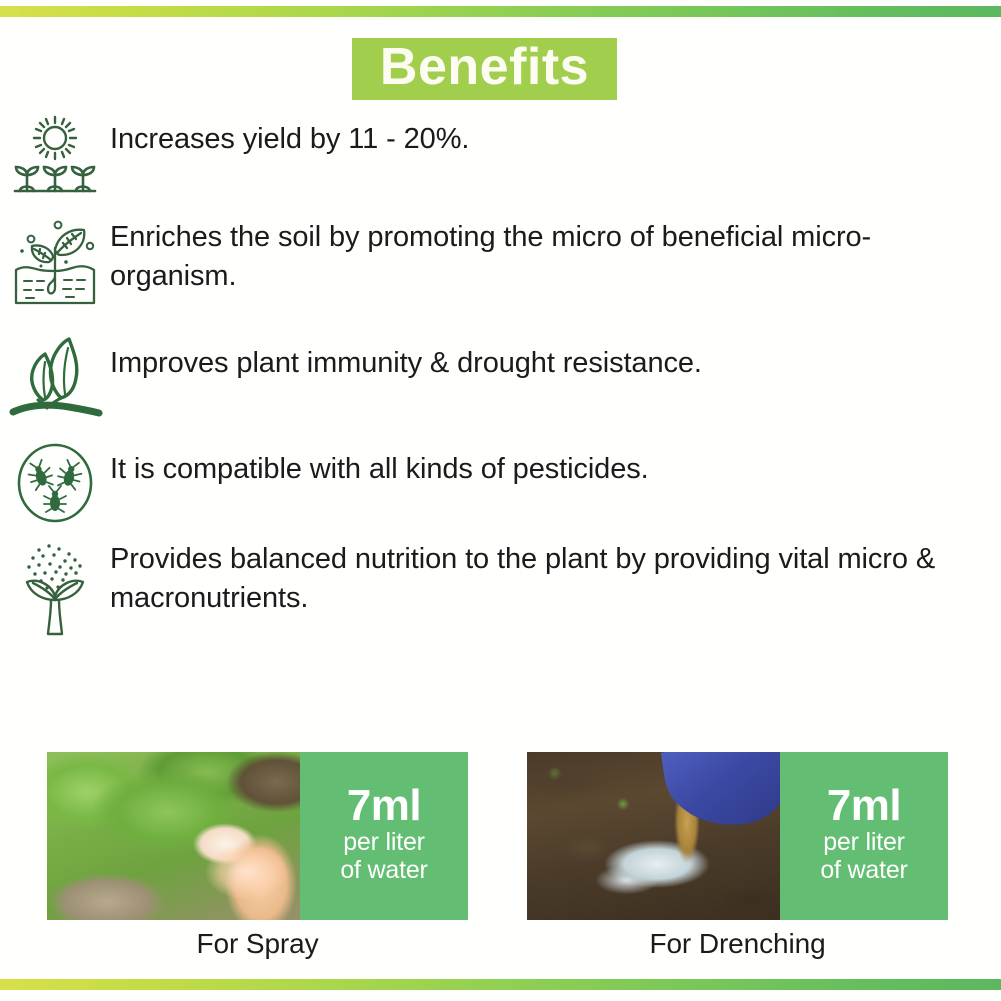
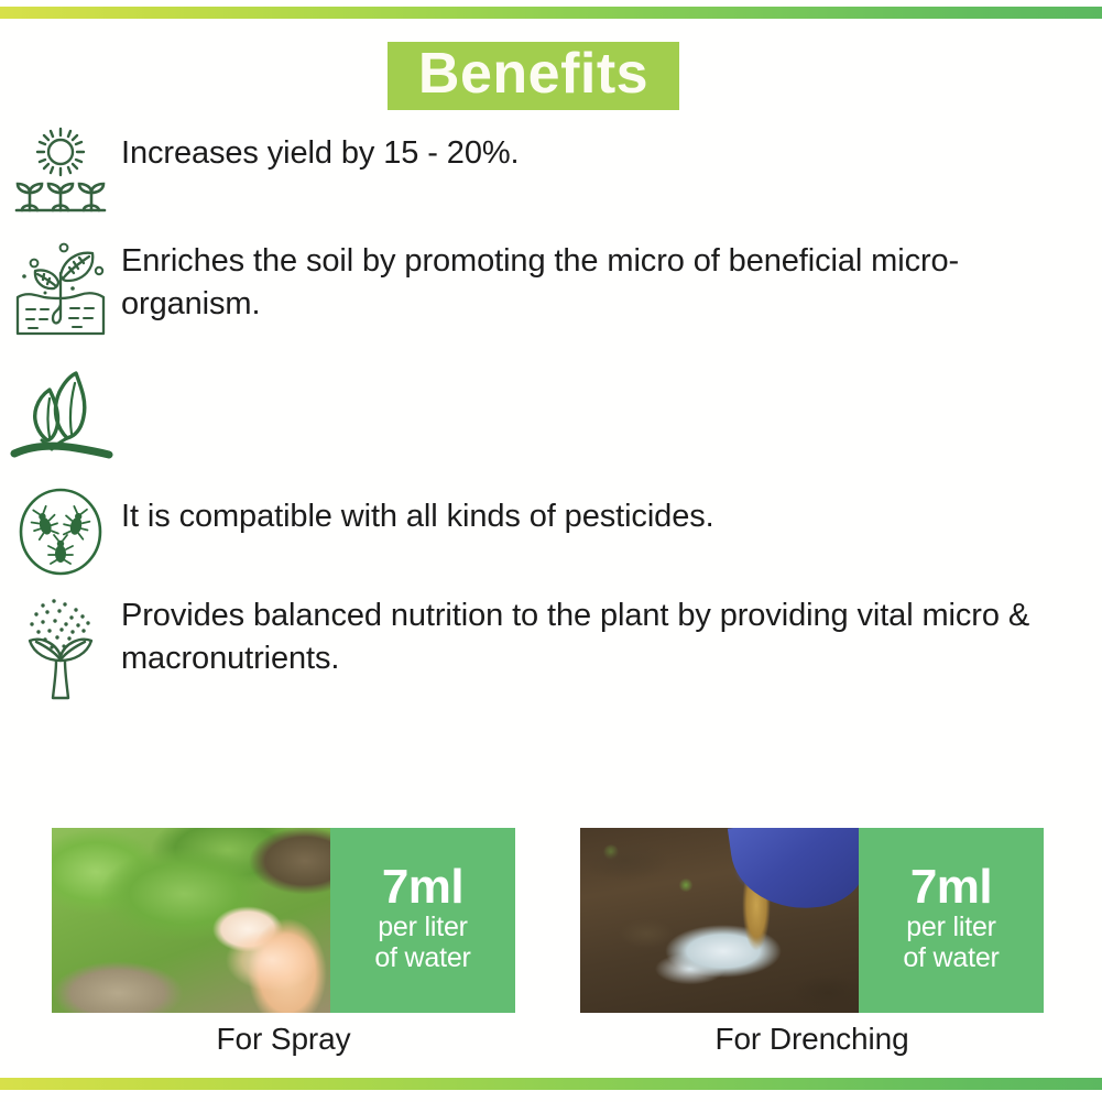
  Benefits
- Increases yield by 11 - 20%.
+ Increases yield by 15 - 20%.
  Enriches the soil by promoting the micro of beneficial micro-organism.
- Improves plant immunity & drought resistance.
  It is compatible with all kinds of pesticides.
  Provides balanced nutrition to the plant by providing vital micro & macronutrients.
  7ml
  per liter
  of water
  7ml
  per liter
  of water
  For Spray
  For Drenching
